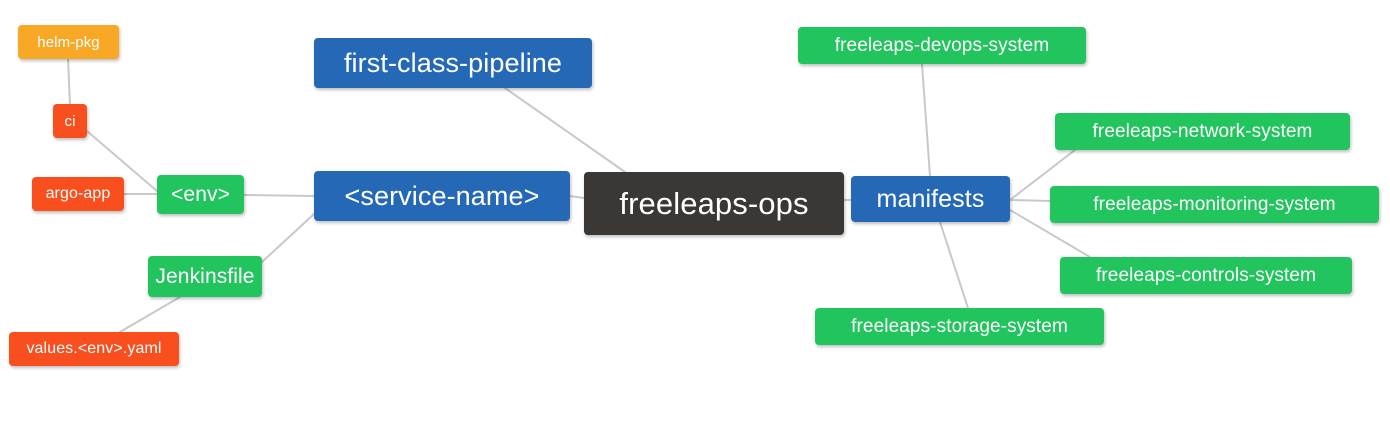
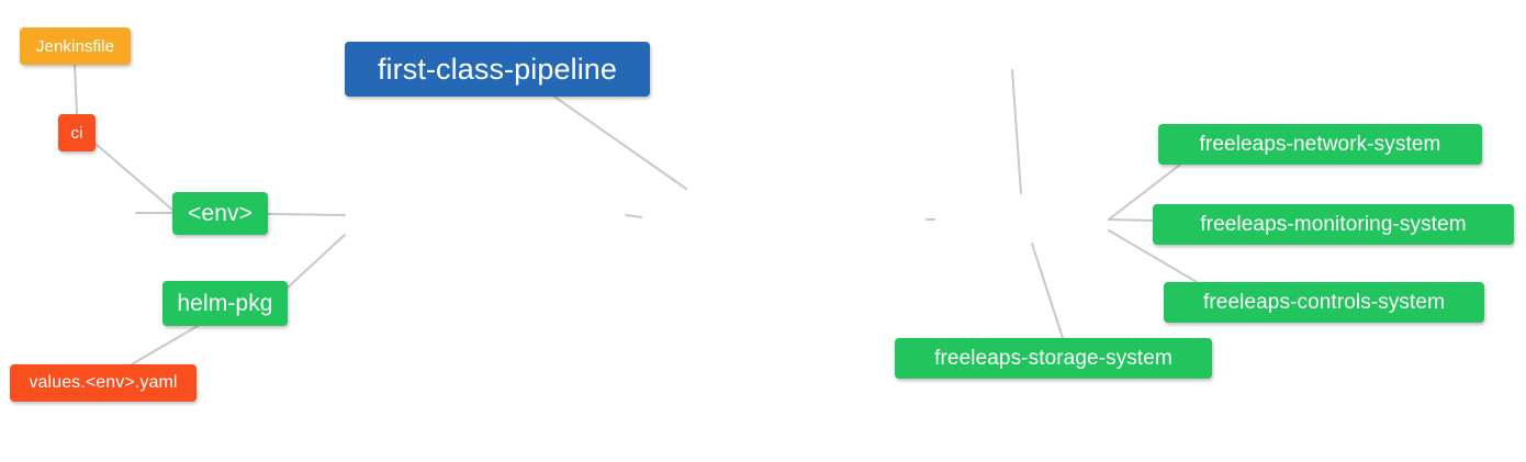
- helm-pkg
+ Jenkinsfile
  ci
- argo-app
  <env>
- Jenkinsfile
+ helm-pkg
  values.<env>.yaml
  first-class-pipeline
- <service-name>
- freeleaps-ops
- manifests
- freeleaps-devops-system
  freeleaps-network-system
  freeleaps-monitoring-system
  freeleaps-controls-system
  freeleaps-storage-system
